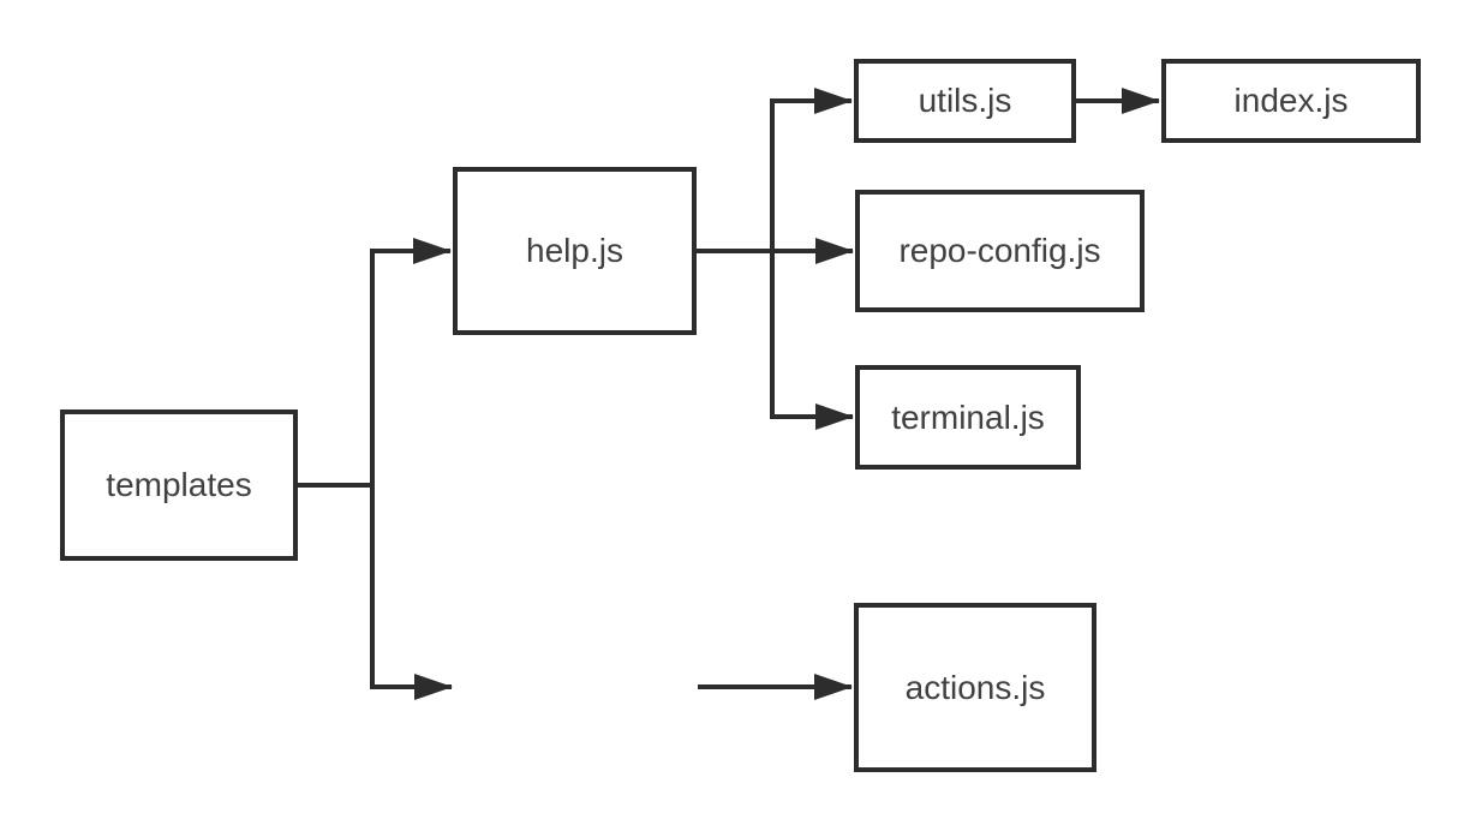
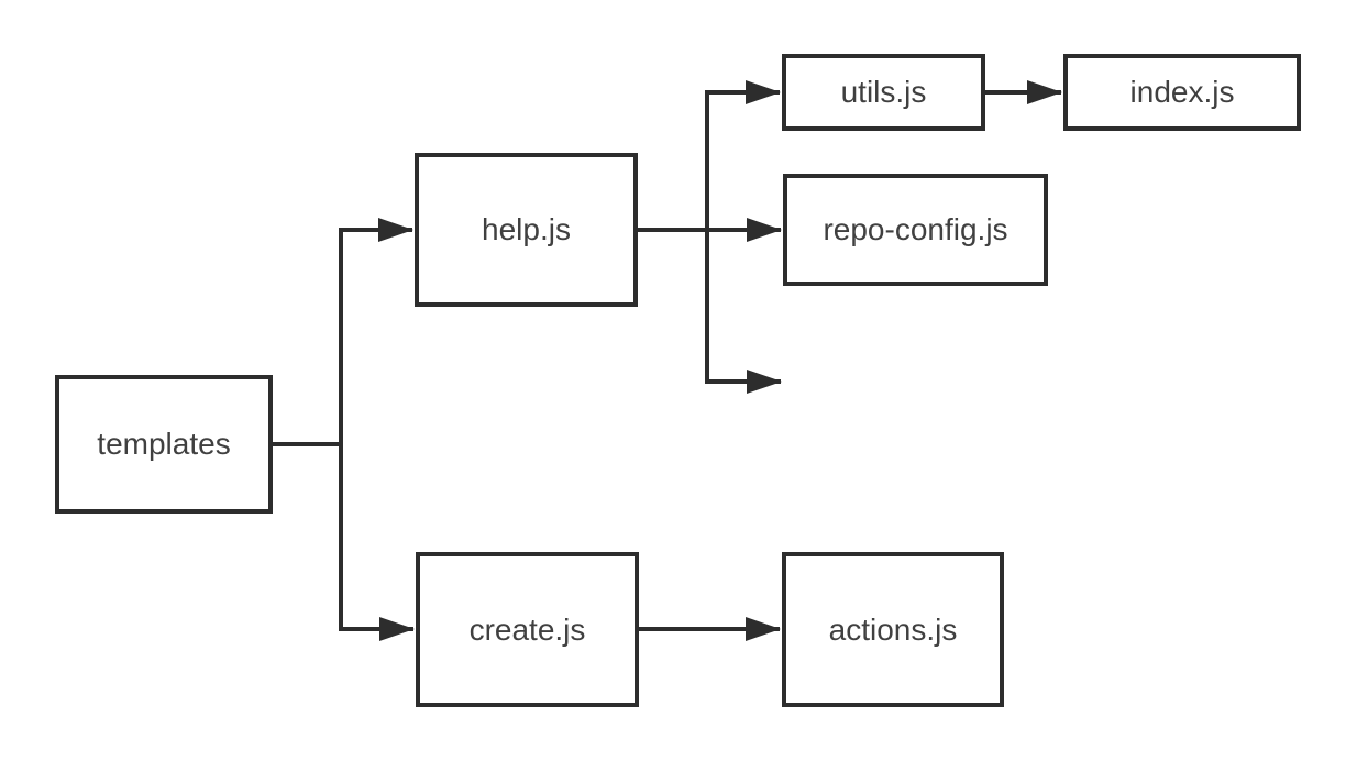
  templates
  help.js
+ create.js
  utils.js
  index.js
  repo-config.js
- terminal.js
  actions.js
